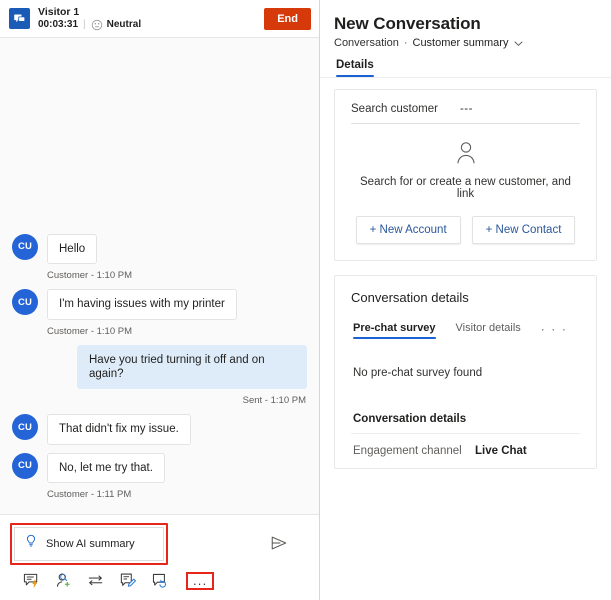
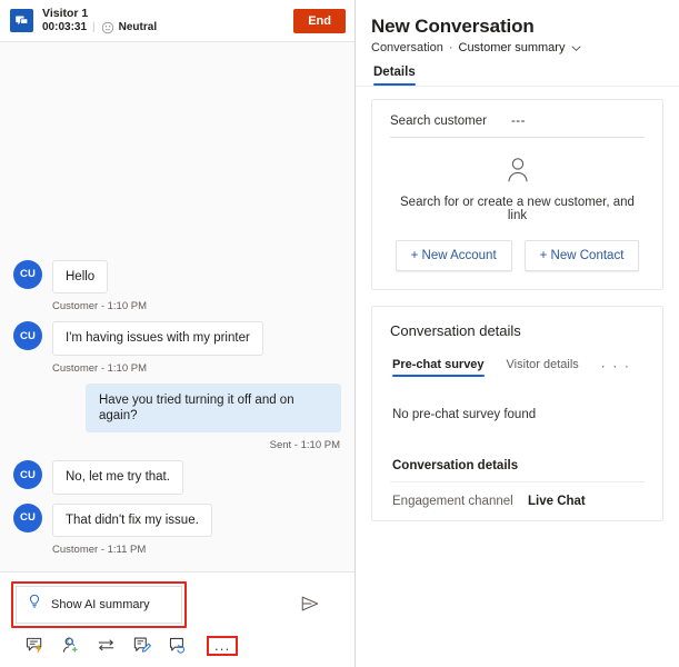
  Visitor 1
  00:03:31
  |
  Neutral
  End
  CU
  Hello
  Customer - 1:10 PM
  CU
  I'm having issues with my printer
  Customer - 1:10 PM
  Have you tried turning it off and on again?
  Sent - 1:10 PM
  CU
- That didn't fix my issue.
+ No, let me try that.
  CU
- No, let me try that.
+ That didn't fix my issue.
  Customer - 1:11 PM
  Show AI summary
  ...
  New Conversation
  Conversation
  ·
  Customer summary
  Details
  Search customer
  ---
  Search for or create a new customer, and link
  + New Account
  + New Contact
  Conversation details
  Pre-chat survey
  Visitor details
  · · ·
  No pre-chat survey found
  Conversation details
  Engagement channel
  Live Chat
